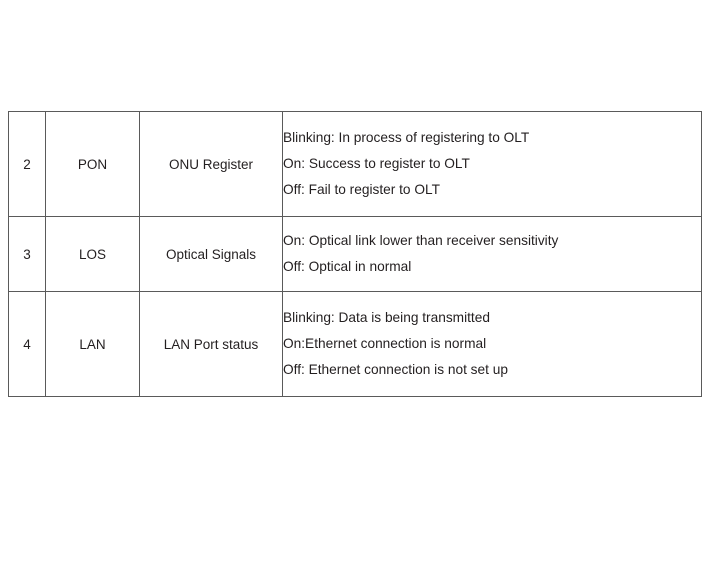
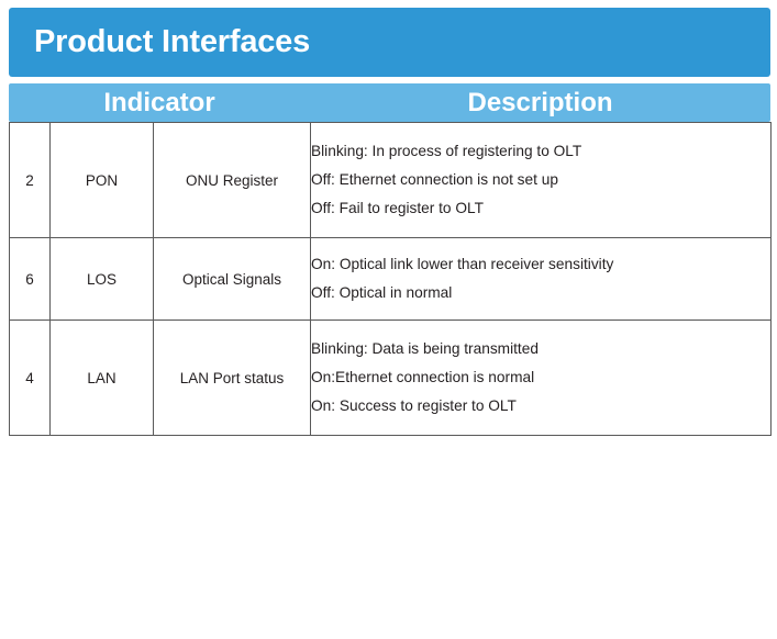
+ Product Interfaces
+ Indicator
+ Description
- 2	PON	ONU Register	Blinking: In process of registering to OLT On: Success to register to OLT Off: Fail to register to OLT
+ 2	PON	ONU Register	Blinking: In process of registering to OLT Off: Ethernet connection is not set up Off: Fail to register to OLT
- 3	LOS	Optical Signals	On: Optical link lower than receiver sensitivity Off: Optical in normal
+ 6	LOS	Optical Signals	On: Optical link lower than receiver sensitivity Off: Optical in normal
- 4	LAN	LAN Port status	Blinking: Data is being transmitted On:Ethernet connection is normal Off: Ethernet connection is not set up
+ 4	LAN	LAN Port status	Blinking: Data is being transmitted On:Ethernet connection is normal On: Success to register to OLT
